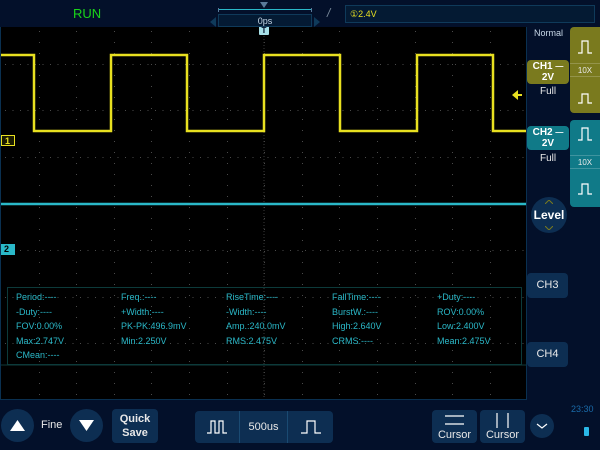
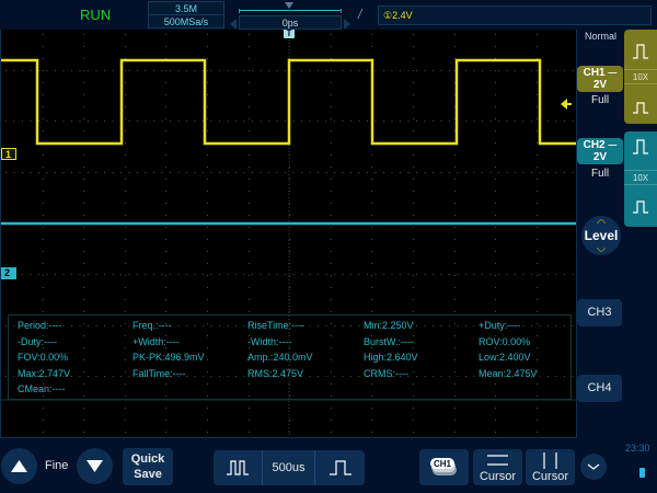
  RUN
+ 3.5M
+ 500MSa/s
  0ps
  /
  ①2.4V
  T
  1
  2
  Period:----
  Freq.:----
  RiseTime:----
- FallTime:----
+ Min:2.250V
  +Duty:----
  -Duty:----
  +Width:----
  -Width:----
  BurstW.:----
  ROV:0.00%
  FOV:0.00%
  PK-PK:496.9mV
  Amp.:240.0mV
  High:2.640V
  Low:2.400V
  Max:2.747V
- Min:2.250V
+ FallTime:----
  RMS:2.475V
  CRMS:----
  Mean:2.475V
  CMean:----
  Normal
  10X
  CH1 —
  2V
  Full
  10X
  CH2 —
  2V
  Full
  Level
  CH3
  CH4
  Fine
  Quick
  Save
  500us
+ CH1
  Cursor
  Cursor
  23:30
